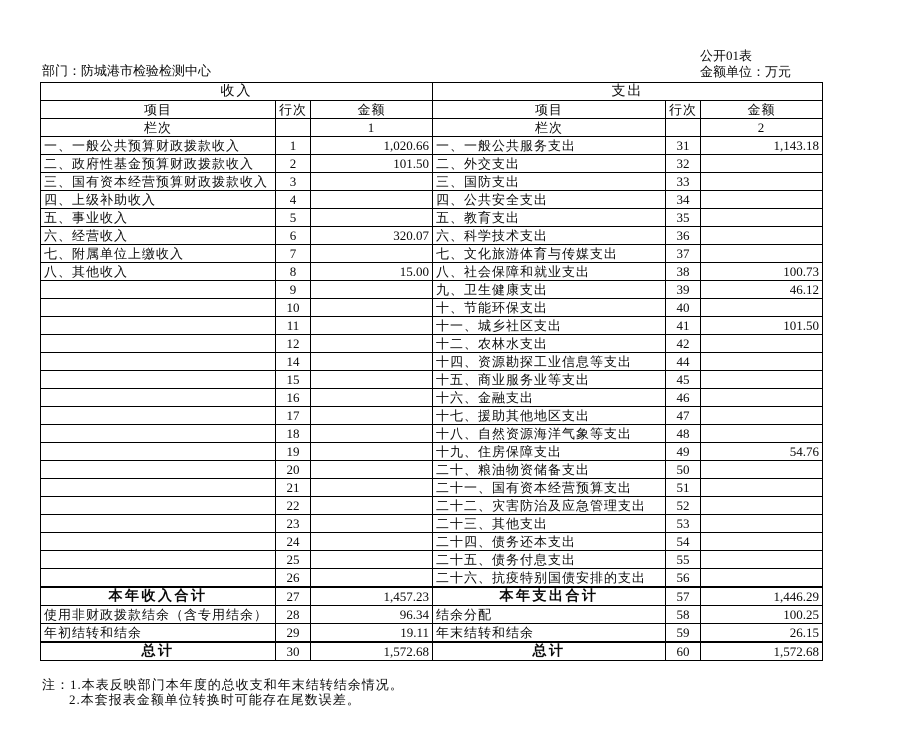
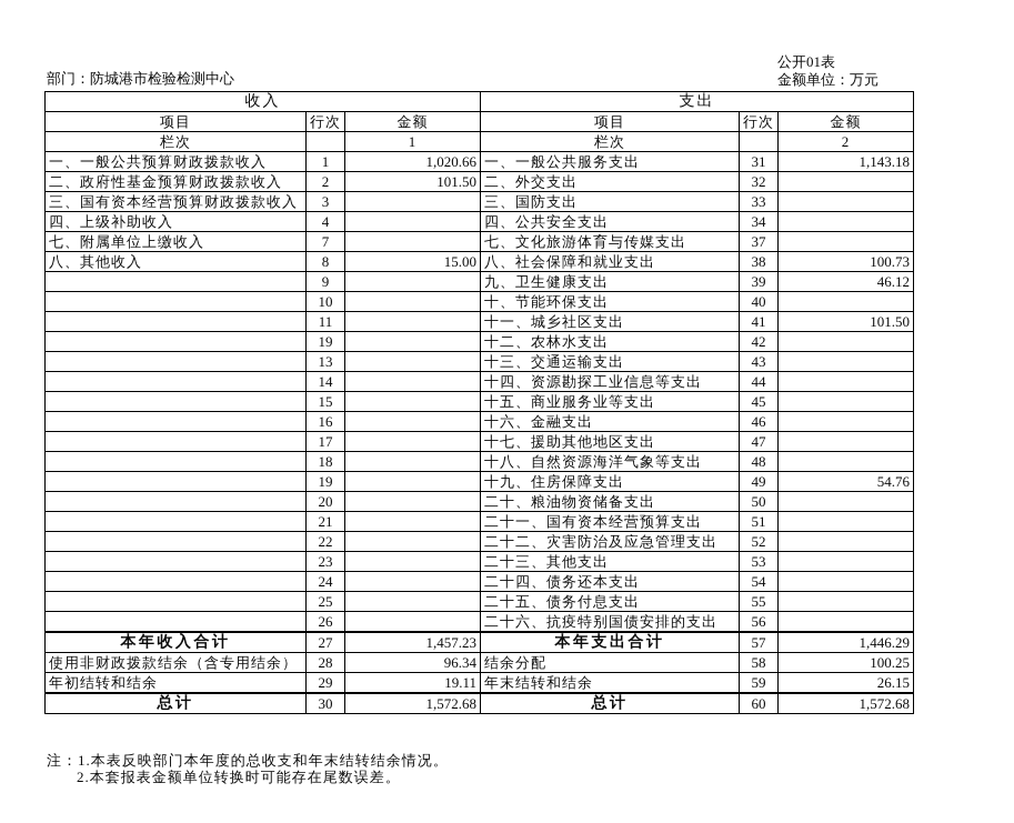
  公开01表
  部门：防城港市检验检测中心
  金额单位：万元
  收入	支出
  项目	行次	金额	项目	行次	金额
  栏次		1	栏次		2
  一、一般公共预算财政拨款收入	1	1,020.66	一、一般公共服务支出	31	1,143.18
  二、政府性基金预算财政拨款收入	2	101.50	二、外交支出	32
  三、国有资本经营预算财政拨款收入	3		三、国防支出	33
  四、上级补助收入	4		四、公共安全支出	34
- 五、事业收入	5		五、教育支出	35
- 六、经营收入	6	320.07	六、科学技术支出	36
  七、附属单位上缴收入	7		七、文化旅游体育与传媒支出	37
  八、其他收入	8	15.00	八、社会保障和就业支出	38	100.73
  	9		九、卫生健康支出	39	46.12
  	10		十、节能环保支出	40
  	11		十一、城乡社区支出	41	101.50
- 	12		十二、农林水支出	42
+ 	19		十二、农林水支出	42
+ 	13		十三、交通运输支出	43
  	14		十四、资源勘探工业信息等支出	44
  	15		十五、商业服务业等支出	45
  	16		十六、金融支出	46
  	17		十七、援助其他地区支出	47
  	18		十八、自然资源海洋气象等支出	48
  	19		十九、住房保障支出	49	54.76
  	20		二十、粮油物资储备支出	50
  	21		二十一、国有资本经营预算支出	51
  	22		二十二、灾害防治及应急管理支出	52
  	23		二十三、其他支出	53
  	24		二十四、债务还本支出	54
  	25		二十五、债务付息支出	55
  	26		二十六、抗疫特别国债安排的支出	56
  本年收入合计	27	1,457.23	本年支出合计	57	1,446.29
  使用非财政拨款结余（含专用结余）	28	96.34	结余分配	58	100.25
  年初结转和结余	29	19.11	年末结转和结余	59	26.15
  总计	30	1,572.68	总计	60	1,572.68
  注：1.本表反映部门本年度的总收支和年末结转结余情况。
  2.本套报表金额单位转换时可能存在尾数误差。
